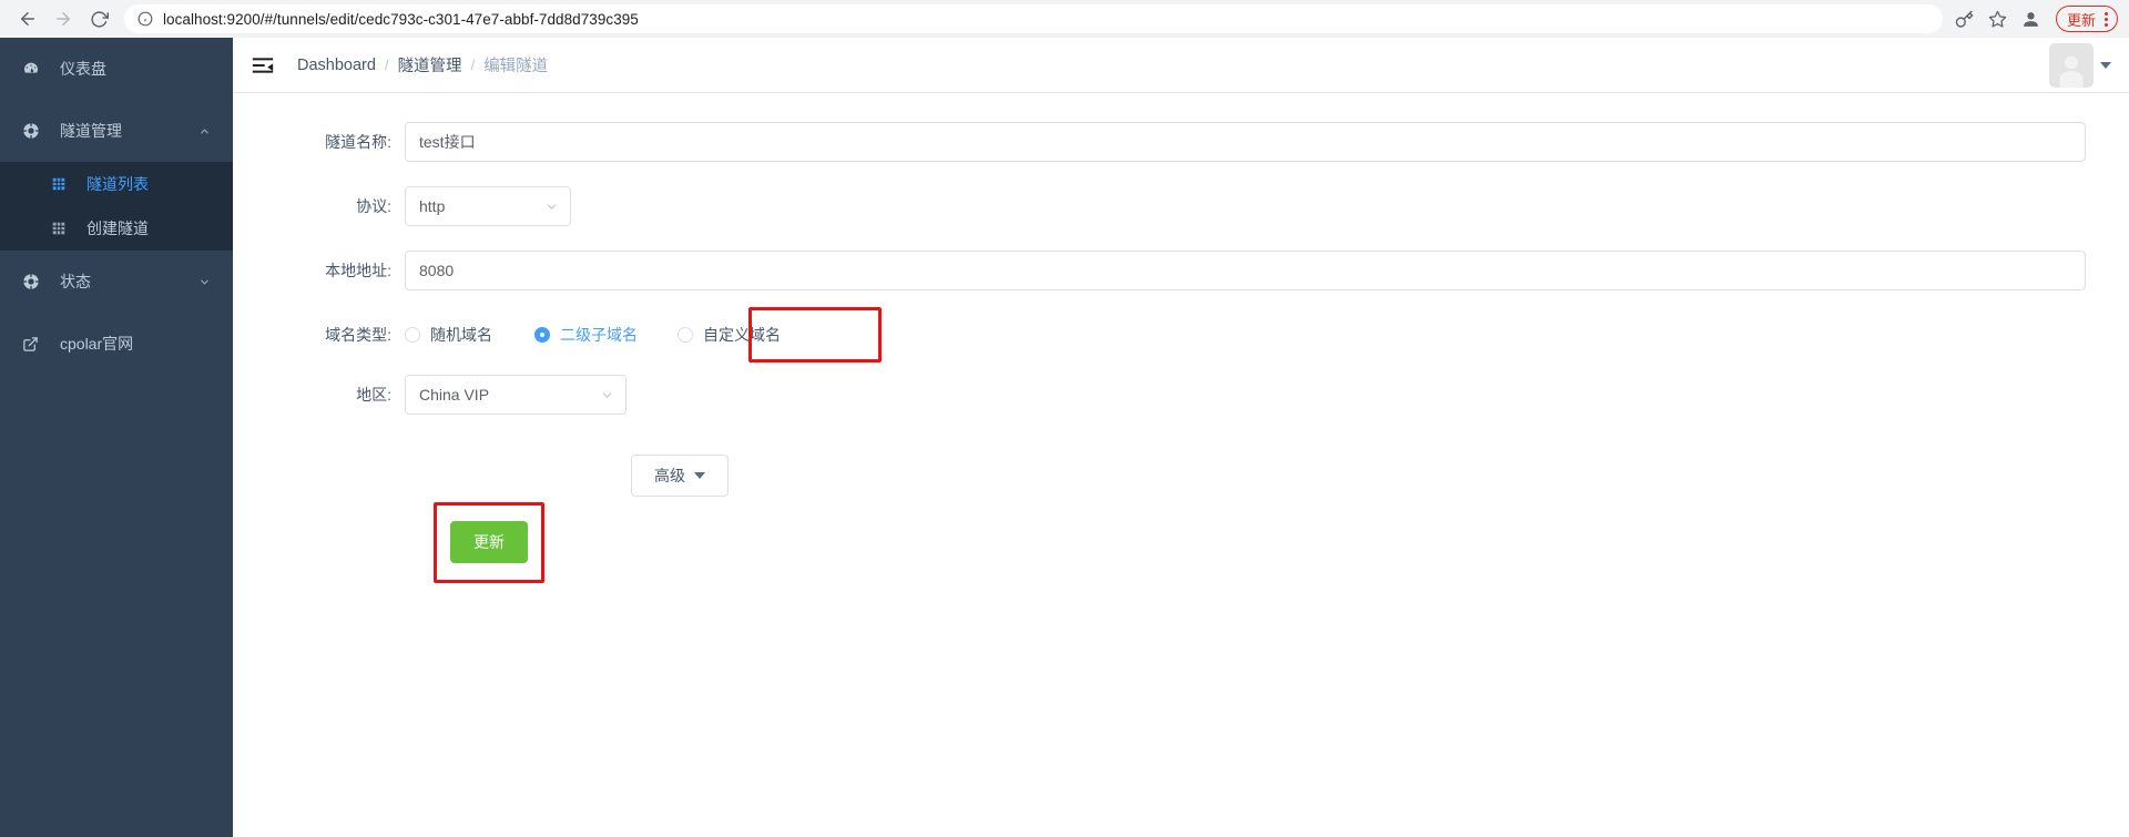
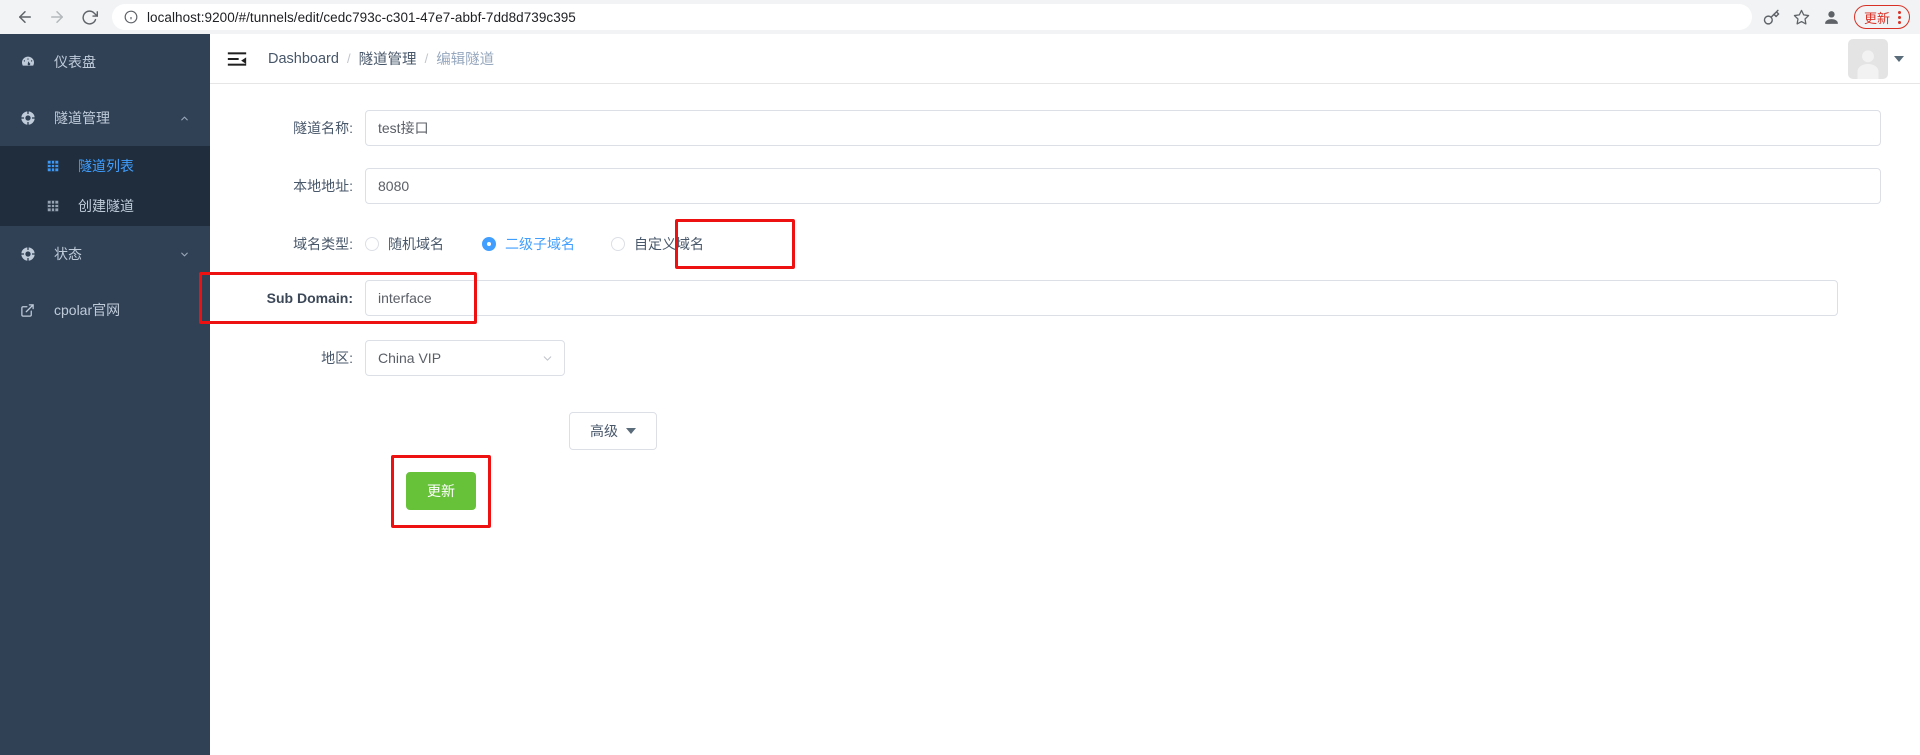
  localhost:9200/#/tunnels/edit/cedc793c-c301-47e7-abbf-7dd8d739c395
  更新
  仪表盘
  隧道管理
  隧道列表
  创建隧道
  状态
  cpolar官网
  Dashboard
  /
  隧道管理
  /
  编辑隧道
  隧道名称:
  test接口
- 协议:
- http
  本地地址:
  8080
  域名类型:
  随机域名
  二级子域名
  自定义域名
+ Sub Domain:
+ interface
  地区:
  China VIP
  高级
  更新
